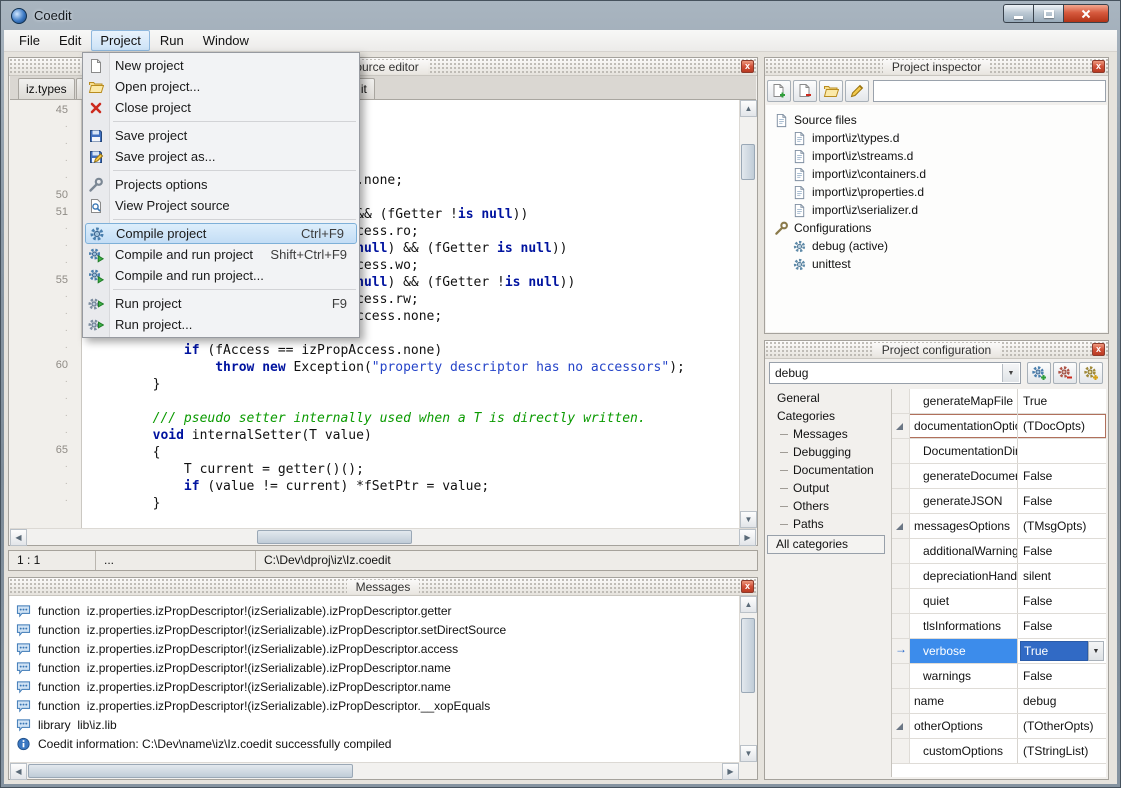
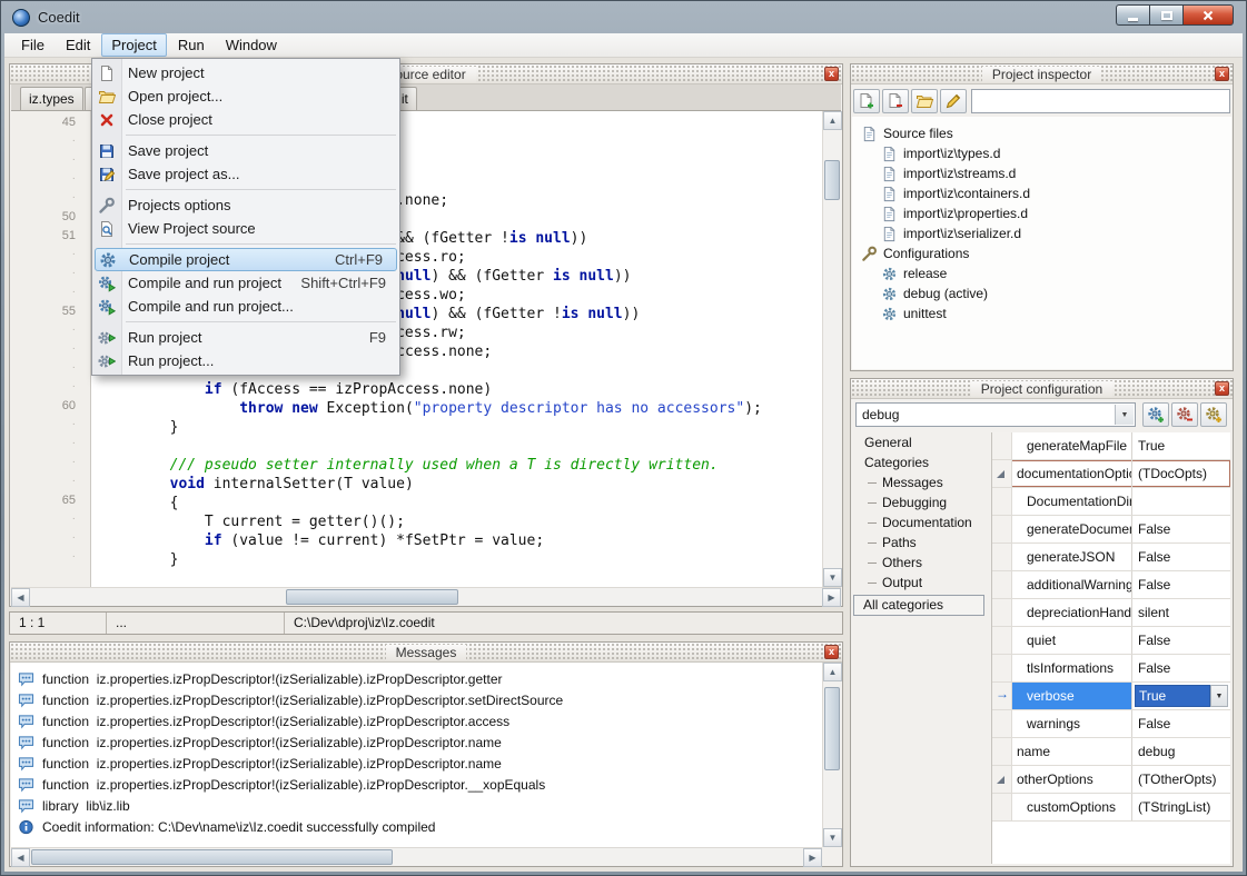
  Coedit
  File
  Edit
  Project
  Run
  Window
  urce editor
  x
  iz.types
  45
  ·
  ·
  ·
  ·
  50
  51
  ·
  ·
  ·
  55
  ·
  ·
  ·
  ·
  60
  ·
  ·
  ·
  ·
  65
  ·
  ·
  ·
  if (fAccess == izPropAccess.none)
  throw new Exception("property descriptor has no accessors");
  }
  /// pseudo setter internally used when a T is directly written.
  void internalSetter(T value)
  {
  T current = getter()();
  if (value != current) *fSetPtr = value;
  }
  ▲
  ▼
  ◀
  ▶
  1 : 1
  ...
  C:\Dev\dproj\iz\Iz.coedit
  Messages
  x
  function iz.properties.izPropDescriptor!(izSerializable).izPropDescriptor.getter
  function iz.properties.izPropDescriptor!(izSerializable).izPropDescriptor.setDirectSource
  function iz.properties.izPropDescriptor!(izSerializable).izPropDescriptor.access
  function iz.properties.izPropDescriptor!(izSerializable).izPropDescriptor.name
  function iz.properties.izPropDescriptor!(izSerializable).izPropDescriptor.name
  function iz.properties.izPropDescriptor!(izSerializable).izPropDescriptor.__xopEquals
  library lib\iz.lib
  Coedit information: C:\Dev\name\iz\Iz.coedit successfully compiled
  ▲
  ▼
  ◀
  ▶
  Project inspector
  x
  Source files
  import\iz\types.d
  import\iz\streams.d
  import\iz\containers.d
  import\iz\properties.d
  import\iz\serializer.d
  Configurations
+ release
  debug (active)
  unittest
  Project configuration
  x
  debug
  General
  Categories
  Messages
  Debugging
  Documentation
- Output
+ Paths
  Others
- Paths
+ Output
  All categories
  generateMapFile
  True
  documentationOpti
  (TDocOpts)
  DocumentationDir
  False
  generateJSON
  False
- messagesOptions
- (TMsgOpts)
  additionalWarning
  False
  depreciationHand
  silent
  quiet
  False
  tlsInformations
  False
  →
  verbose
  True
  warnings
  False
  name
  debug
  otherOptions
  (TOtherOpts)
  customOptions
  (TStringList)
  New project
  Open project...
  Close project
  Save project
  Save project as...
  Projects options
  View Project source
  Compile project
  Ctrl+F9
  Compile and run project
  Shift+Ctrl+F9
  Compile and run project...
  Run project
  F9
  Run project...
